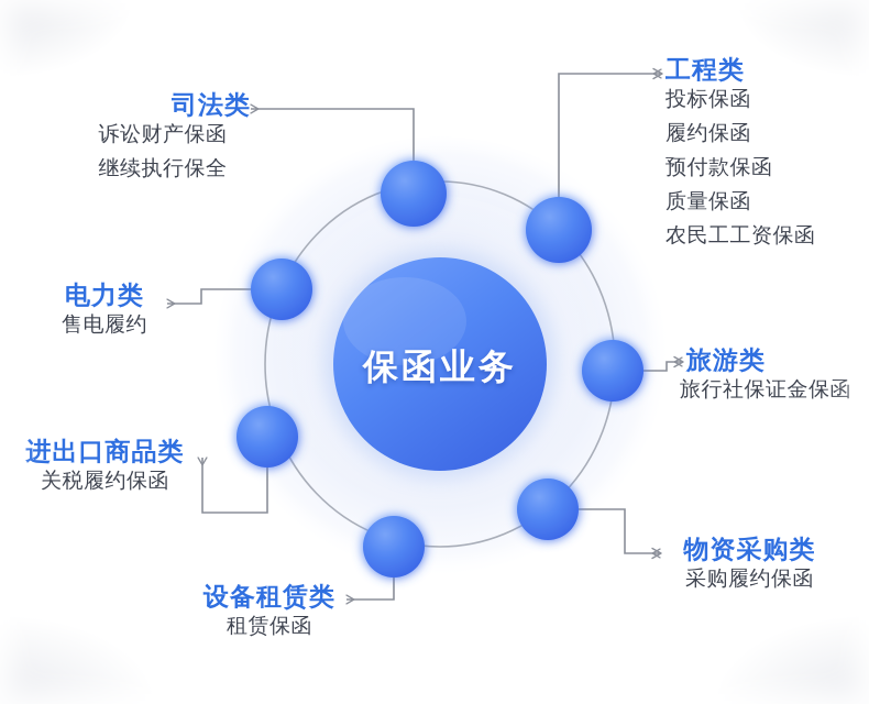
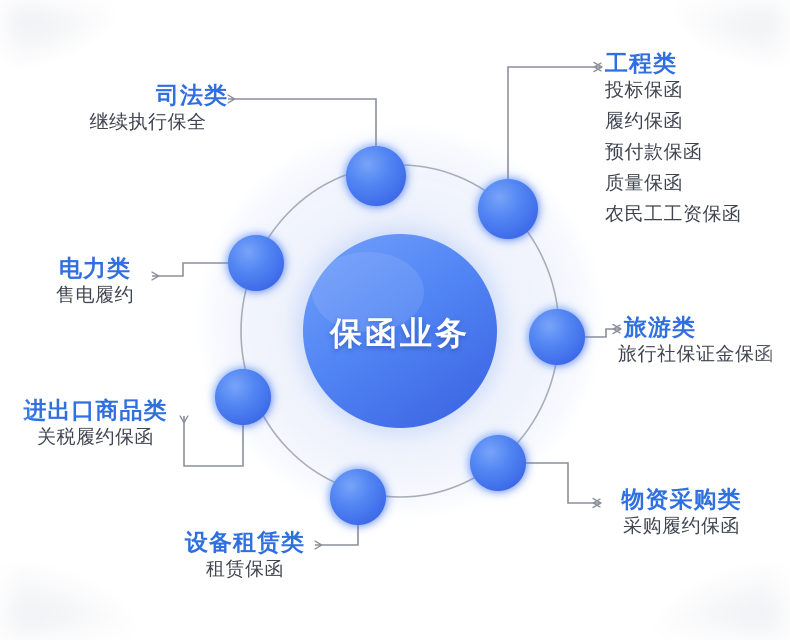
  保函业务
  司法类
- 诉讼财产保函
  继续执行保全
  工程类
  投标保函
  履约保函
  预付款保函
  质量保函
  农民工工资保函
  电力类
  售电履约
  旅游类
  旅行社保证金保函
  进出口商品类
  关税履约保函
  物资采购类
  采购履约保函
  设备租赁类
  租赁保函
